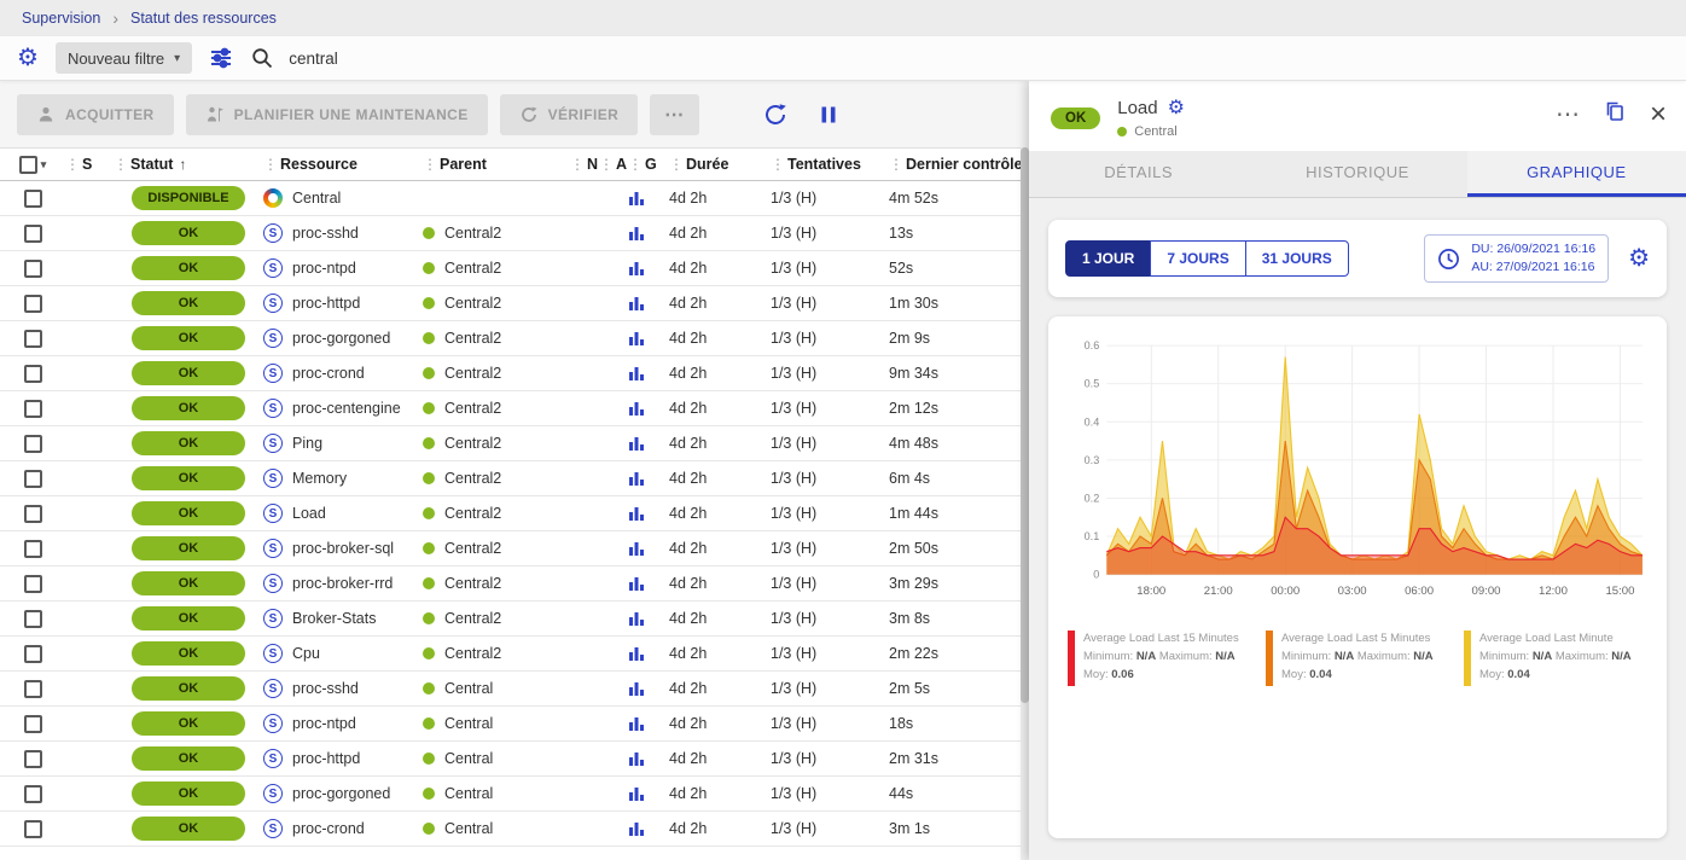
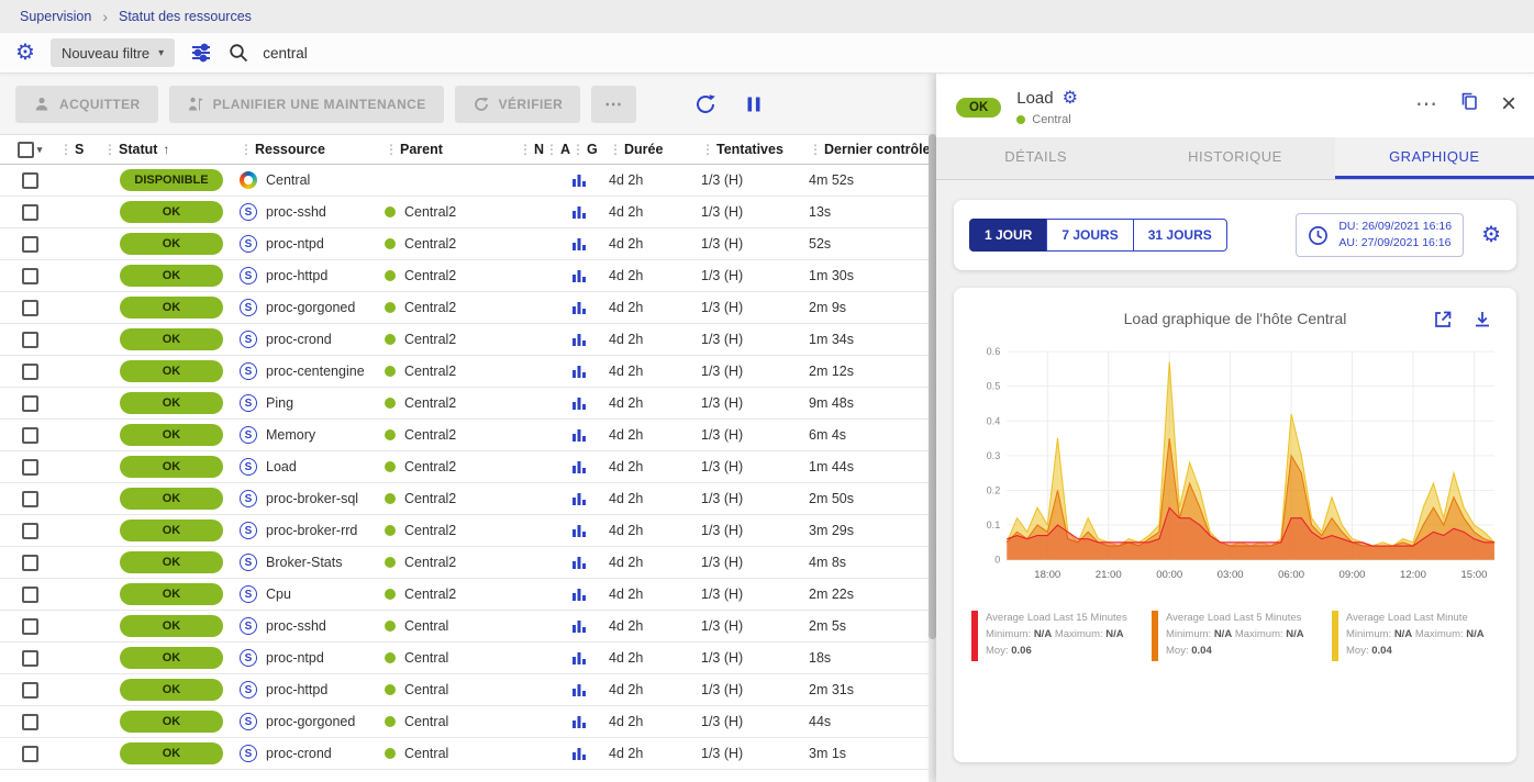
  Supervision
  ›
  Statut des ressources
  ⚙
  Nouveau filtre
  ▾
  central
  ACQUITTER
  PLANIFIER UNE MAINTENANCE
  VÉRIFIER
  ⋯
  ▾
  ⋮
  S
  ⋮
  Statut
  ↑
  ⋮
  Ressource
  ⋮
  Parent
  ⋮
  N
  ⋮
  A
  ⋮
  G
  ⋮
  Durée
  ⋮
  Tentatives
  ⋮
  Dernier contrôle
  DISPONIBLE
  Central
  4d 2h
  1/3 (H)
  4m 52s
  OK
  S
  proc-sshd
  Central2
  4d 2h
  1/3 (H)
  13s
  OK
  S
  proc-ntpd
  Central2
  4d 2h
  1/3 (H)
  52s
  OK
  S
  proc-httpd
  Central2
  4d 2h
  1/3 (H)
  1m 30s
  OK
  S
  proc-gorgoned
  Central2
  4d 2h
  1/3 (H)
  2m 9s
  OK
  S
  proc-crond
  Central2
  4d 2h
  1/3 (H)
- 9m 34s
+ 1m 34s
  OK
  S
  proc-centengine
  Central2
  4d 2h
  1/3 (H)
  2m 12s
  OK
  S
  Ping
  Central2
  4d 2h
  1/3 (H)
- 4m 48s
+ 9m 48s
  OK
  S
  Memory
  Central2
  4d 2h
  1/3 (H)
  6m 4s
  OK
  S
  Load
  Central2
  4d 2h
  1/3 (H)
  1m 44s
  OK
  S
  proc-broker-sql
  Central2
  4d 2h
  1/3 (H)
  2m 50s
  OK
  S
  proc-broker-rrd
  Central2
  4d 2h
  1/3 (H)
  3m 29s
  OK
  S
  Broker-Stats
  Central2
  4d 2h
  1/3 (H)
- 3m 8s
+ 4m 8s
  OK
  S
  Cpu
  Central2
  4d 2h
  1/3 (H)
  2m 22s
  OK
  S
  proc-sshd
  Central
  4d 2h
  1/3 (H)
  2m 5s
  OK
  S
  proc-ntpd
  Central
  4d 2h
  1/3 (H)
  18s
  OK
  S
  proc-httpd
  Central
  4d 2h
  1/3 (H)
  2m 31s
  OK
  S
  proc-gorgoned
  Central
  4d 2h
  1/3 (H)
  44s
  OK
  S
  proc-crond
  Central
  4d 2h
  1/3 (H)
  3m 1s
  OK
  Load
  ⚙
  Central
  ⋯
  ×
  DÉTAILS
  HISTORIQUE
  GRAPHIQUE
  1 JOUR
  7 JOURS
  31 JOURS
  DU: 26/09/2021 16:16
  AU: 27/09/2021 16:16
  ⚙
+ Load graphique de l'hôte Central
  0
  0.1
  0.2
  0.3
  0.4
  0.5
  0.6
  18:00
  21:00
  00:00
  03:00
  06:00
  09:00
  12:00
  15:00
  Average Load Last 15 Minutes
  Minimum: N/A Maximum: N/A
  Moy: 0.06
  Average Load Last 5 Minutes
  Minimum: N/A Maximum: N/A
  Moy: 0.04
  Average Load Last Minute
  Minimum: N/A Maximum: N/A
  Moy: 0.04
